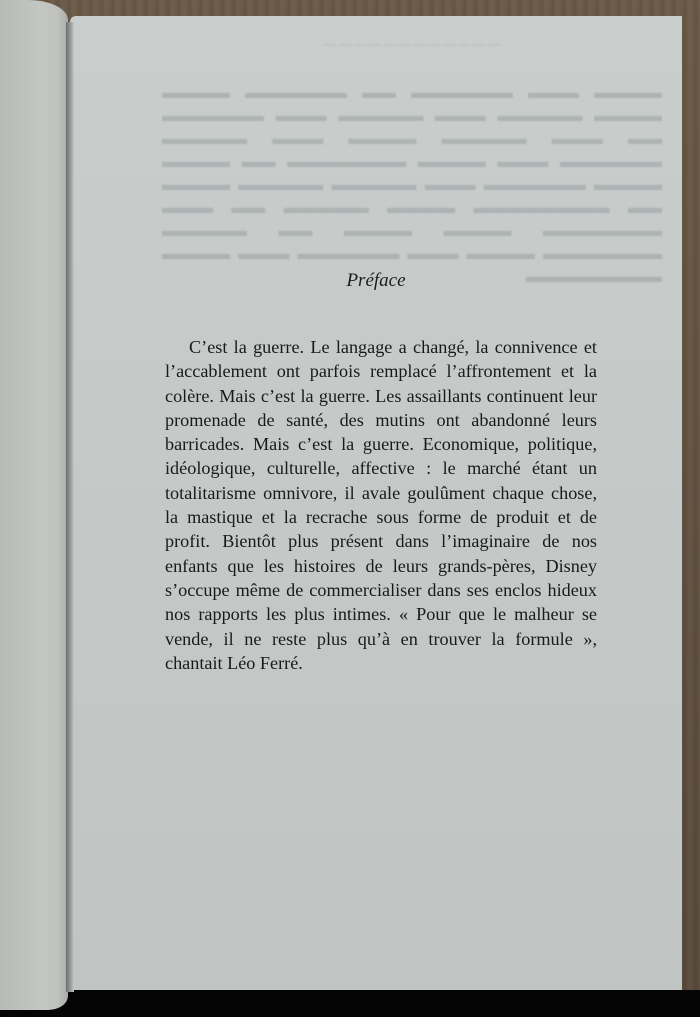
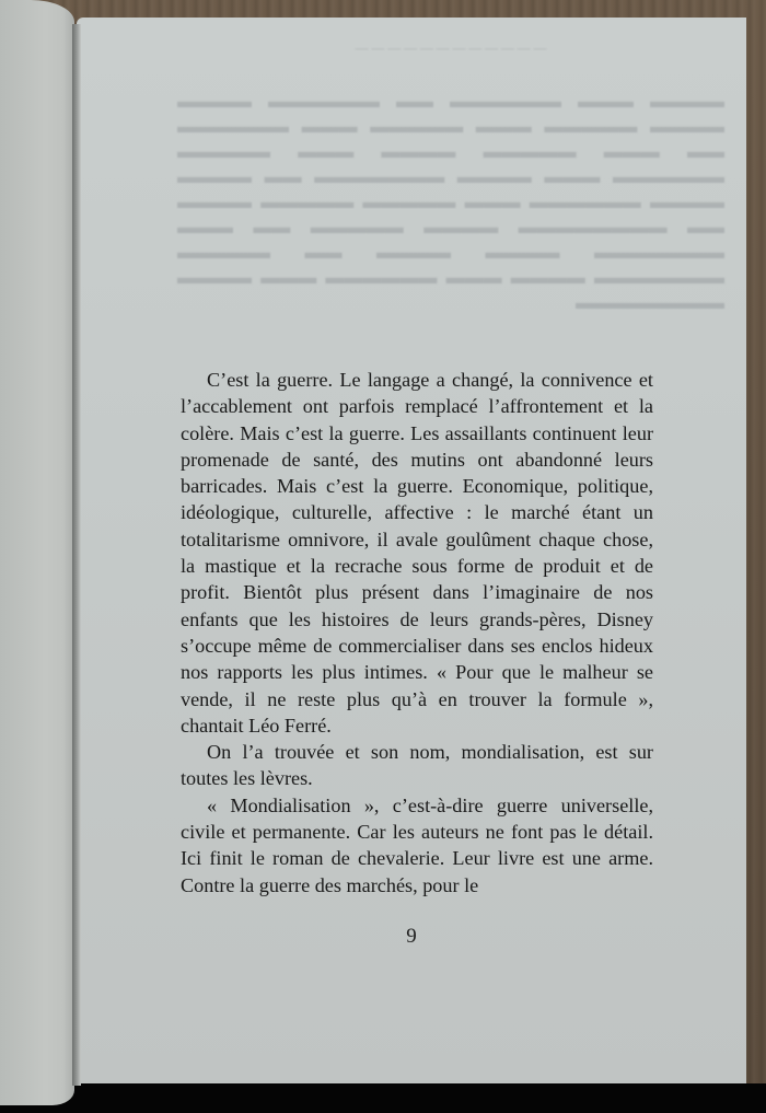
- Préface
  C’est la guerre. Le langage a changé, la connivence et l’accablement ont parfois remplacé l’affrontement et la colère. Mais c’est la guerre. Les assaillants continuent leur promenade de santé, des mutins ont abandonné leurs barricades. Mais c’est la guerre. Economique, politique, idéologique, culturelle, affective : le marché étant un totalitarisme omnivore, il avale goulûment chaque chose, la mastique et la recrache sous forme de produit et de profit. Bientôt plus présent dans l’imaginaire de nos enfants que les histoires de leurs grands-pères, Disney s’occupe même de commercialiser dans ses enclos hideux nos rapports les plus intimes. « Pour que le malheur se vende, il ne reste plus qu’à en trouver la formule », chantait Léo Ferré.
+ On l’a trouvée et son nom, mondialisation, est sur toutes les lèvres.
+ « Mondialisation », c’est-à-dire guerre universelle, civile et permanente. Car les auteurs ne font pas le détail. Ici finit le roman de chevalerie. Leur livre est une arme. Contre la guerre des marchés, pour le
+ 9
